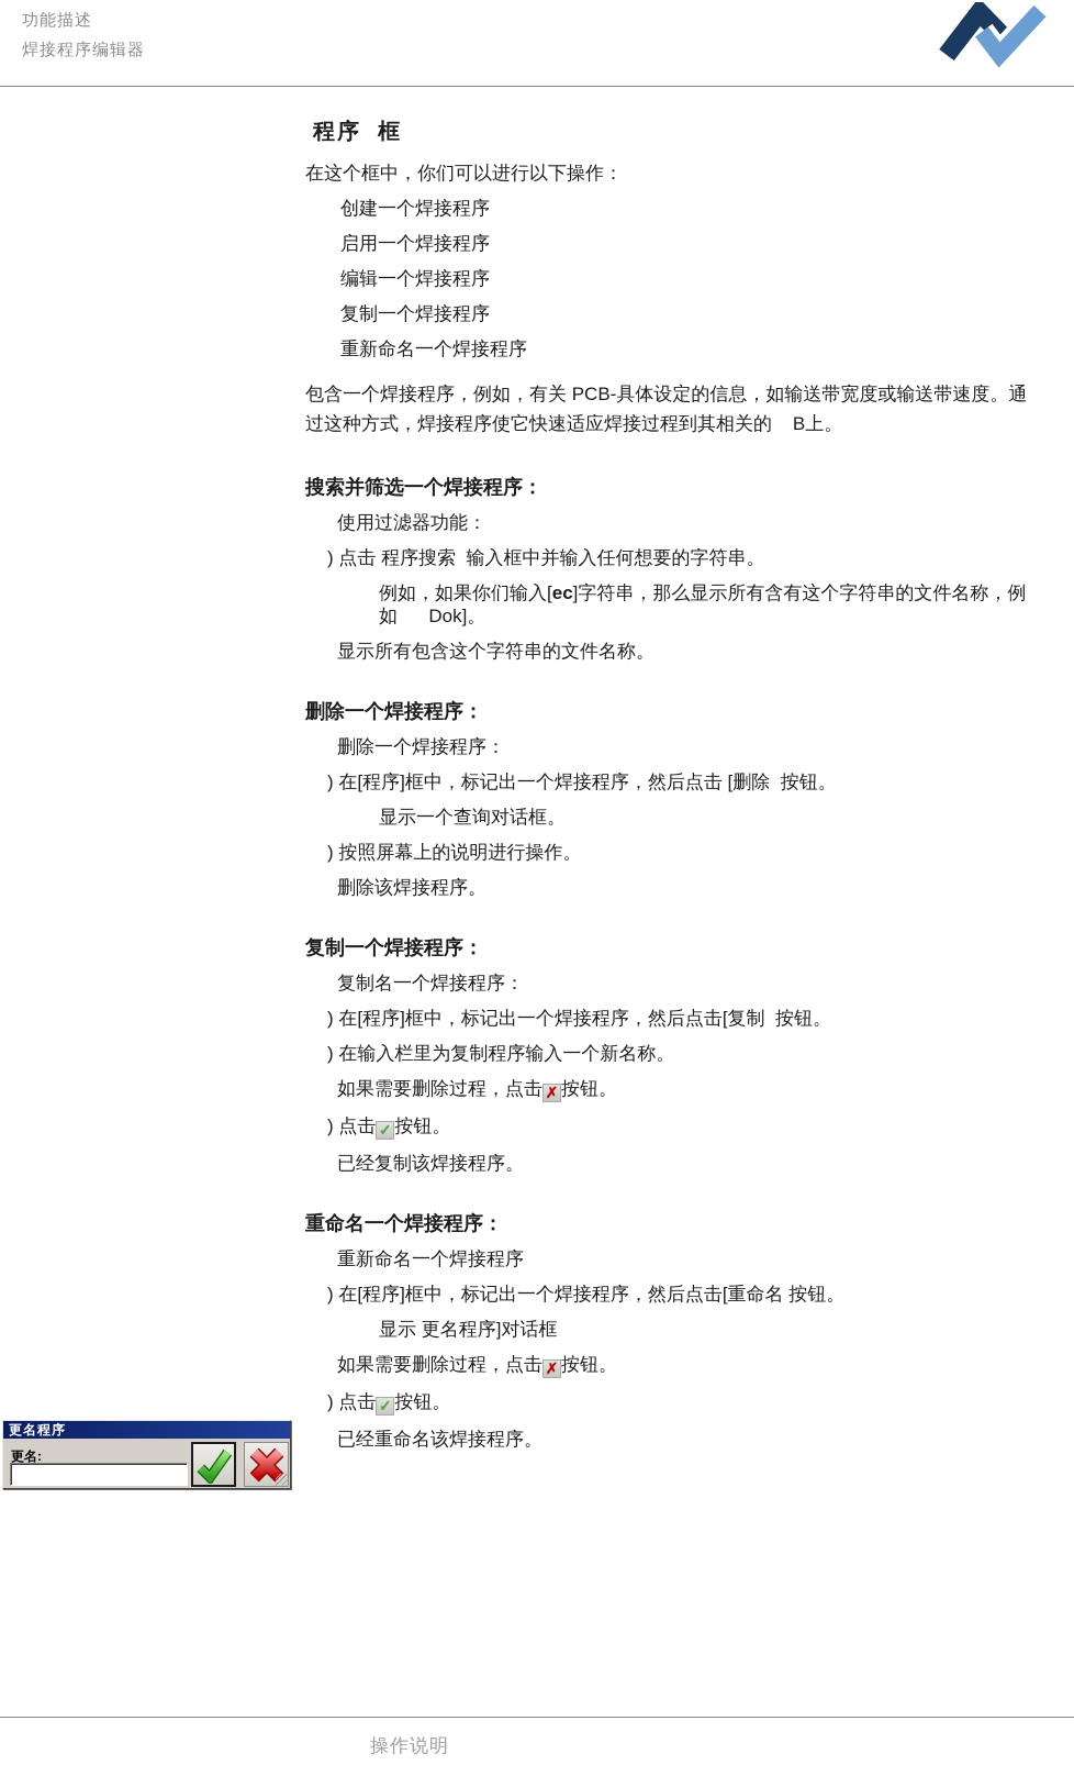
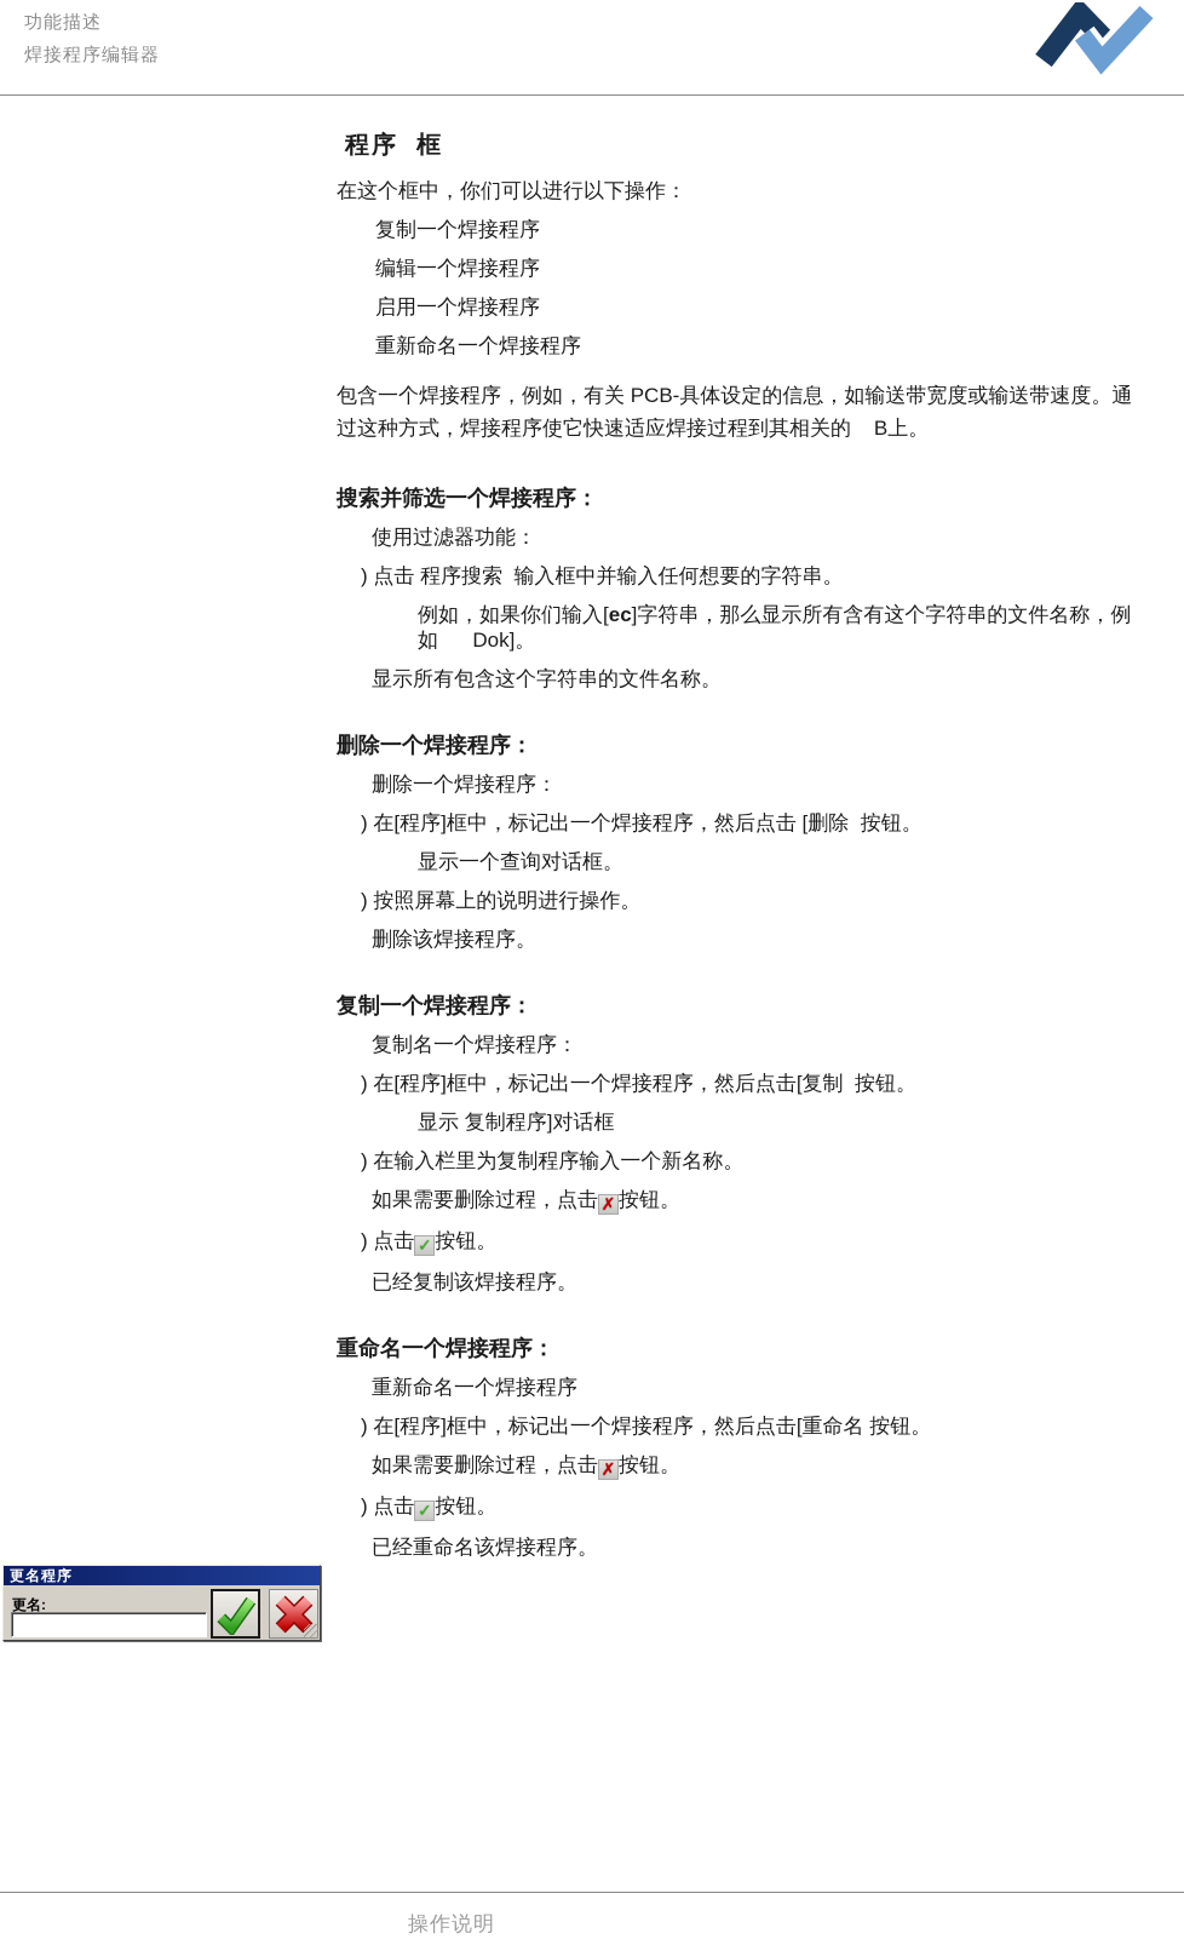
  功能描述
  焊接程序编辑器
  程序 框
  在这个框中，你们可以进行以下操作：
- 创建一个焊接程序
- 启用一个焊接程序
+ 复制一个焊接程序
  编辑一个焊接程序
- 复制一个焊接程序
+ 启用一个焊接程序
  重新命名一个焊接程序
  包含一个焊接程序，例如，有关 PCB-具体设定的信息，如输送带宽度或输送带速度。通过这种方式，焊接程序使它快速适应焊接过程到其相关的 B上。
  搜索并筛选一个焊接程序：
  使用过滤器功能：
  ) 点击 程序搜索 输入框中并输入任何想要的字符串。
  例如，如果你们输入[ec]字符串，那么显示所有含有这个字符串的文件名称，例如 Dok]。
  显示所有包含这个字符串的文件名称。
  删除一个焊接程序：
  删除一个焊接程序：
  ) 在[程序]框中，标记出一个焊接程序，然后点击 [删除 按钮。
  显示一个查询对话框。
  ) 按照屏幕上的说明进行操作。
  删除该焊接程序。
  复制一个焊接程序：
  复制名一个焊接程序：
  ) 在[程序]框中，标记出一个焊接程序，然后点击[复制 按钮。
+ 显示 复制程序]对话框
  ) 在输入栏里为复制程序输入一个新名称。
  如果需要删除过程，点击 ✗ 按钮。
  ) 点击 ✓ 按钮。
  已经复制该焊接程序。
  重命名一个焊接程序：
  重新命名一个焊接程序
  ) 在[程序]框中，标记出一个焊接程序，然后点击[重命名 按钮。
- 显示 更名程序]对话框
  如果需要删除过程，点击 ✗ 按钮。
  ) 点击 ✓ 按钮。
  已经重命名该焊接程序。
  更名程序
  更名:
  操作说明
